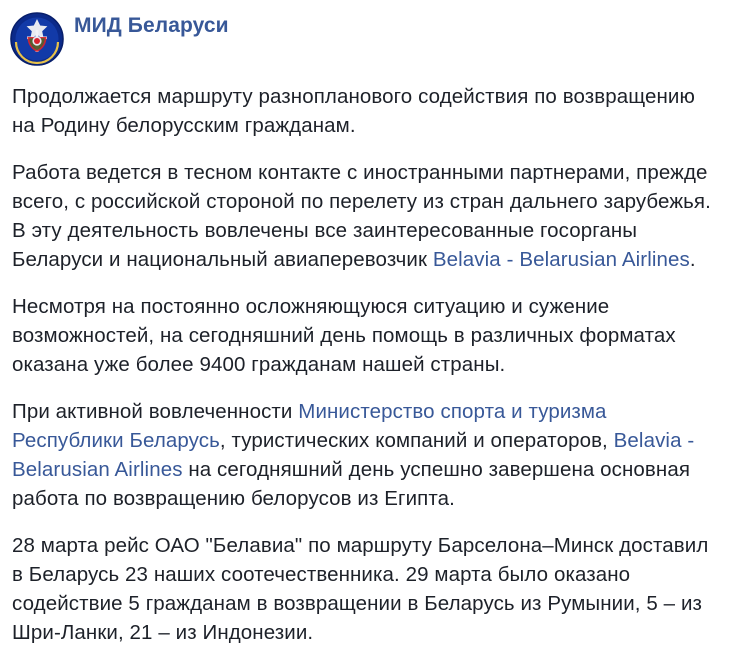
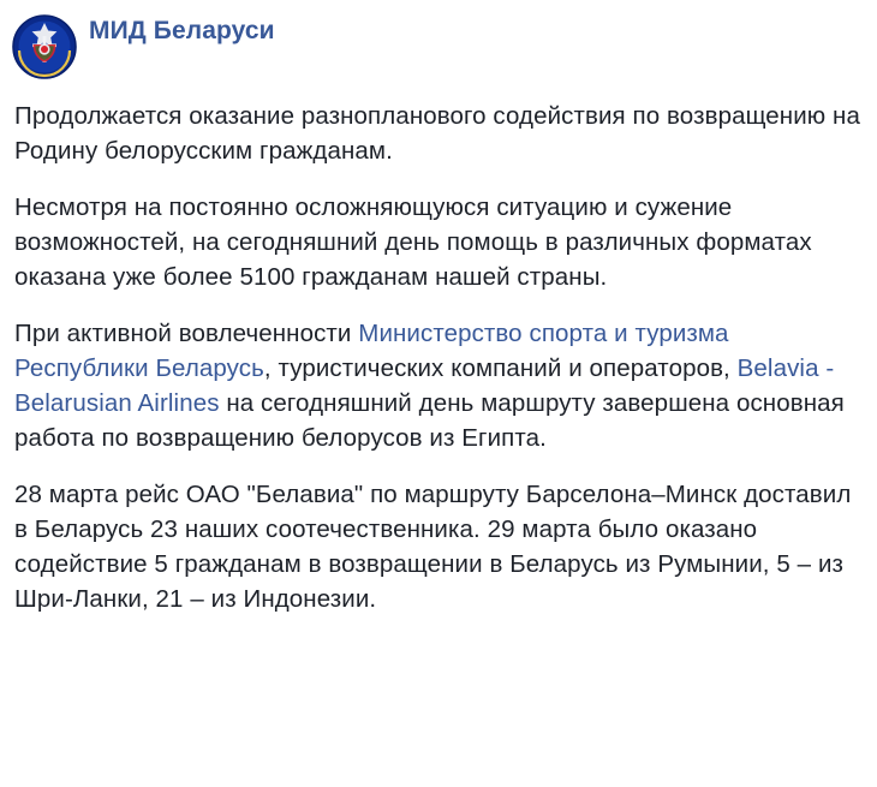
  МИД Беларуси
- Продолжается маршруту разнопланового содействия по возвращению на Родину белорусским гражданам.
+ Продолжается оказание разнопланового содействия по возвращению на Родину белорусским гражданам.
- Работа ведется в тесном контакте с иностранными партнерами, прежде всего, с российской стороной по перелету из стран дальнего зарубежья. В эту деятельность вовлечены все заинтересованные госорганы Беларуси и национальный авиаперевозчик Belavia - Belarusian Airlines.
- Несмотря на постоянно осложняющуюся ситуацию и сужение возможностей, на сегодняшний день помощь в различных форматах оказана уже более 9400 гражданам нашей страны.
+ Несмотря на постоянно осложняющуюся ситуацию и сужение возможностей, на сегодняшний день помощь в различных форматах оказана уже более 5100 гражданам нашей страны.
- При активной вовлеченности Министерство спорта и туризма Республики Беларусь, туристических компаний и операторов, Belavia - Belarusian Airlines на сегодняшний день успешно завершена основная работа по возвращению белорусов из Египта.
+ При активной вовлеченности Министерство спорта и туризма Республики Беларусь, туристических компаний и операторов, Belavia - Belarusian Airlines на сегодняшний день маршруту завершена основная работа по возвращению белорусов из Египта.
  28 марта рейс ОАО "Белавиа" по маршруту Барселона–Минск доставил в Беларусь 23 наших соотечественника. 29 марта было оказано содействие 5 гражданам в возвращении в Беларусь из Румынии, 5 – из Шри-Ланки, 21 – из Индонезии.
